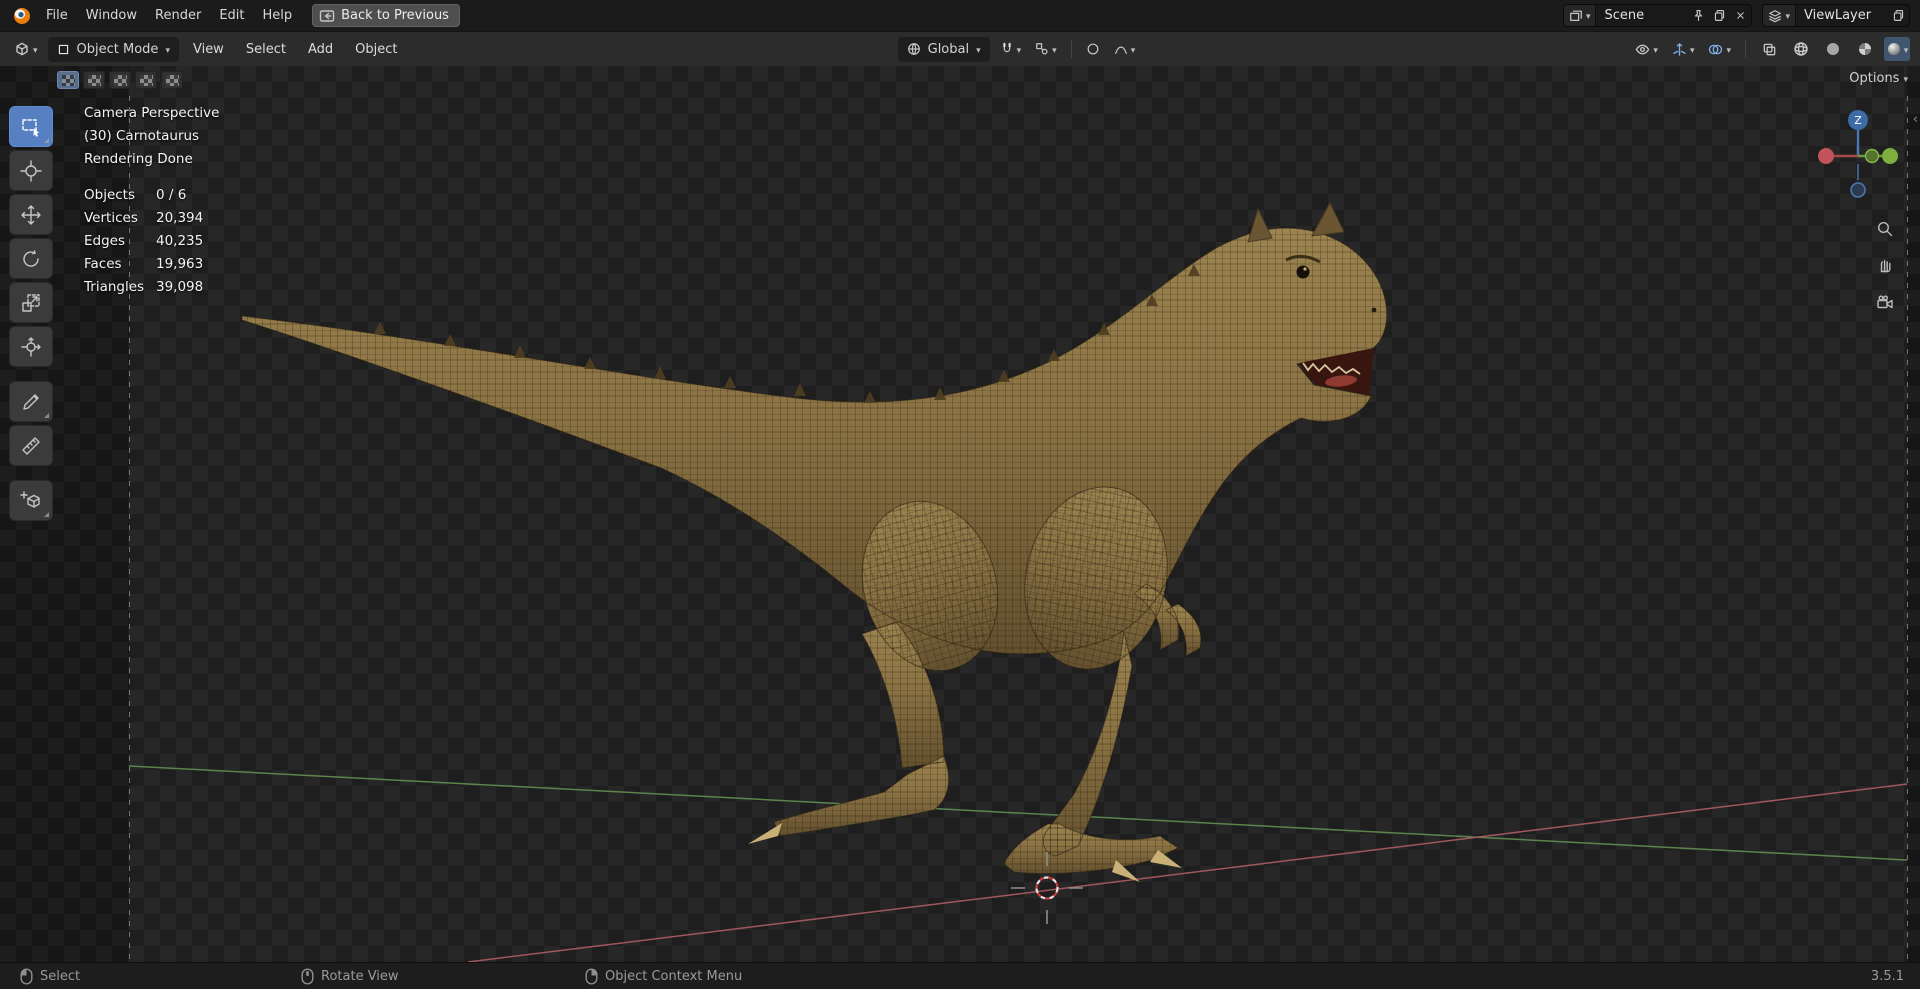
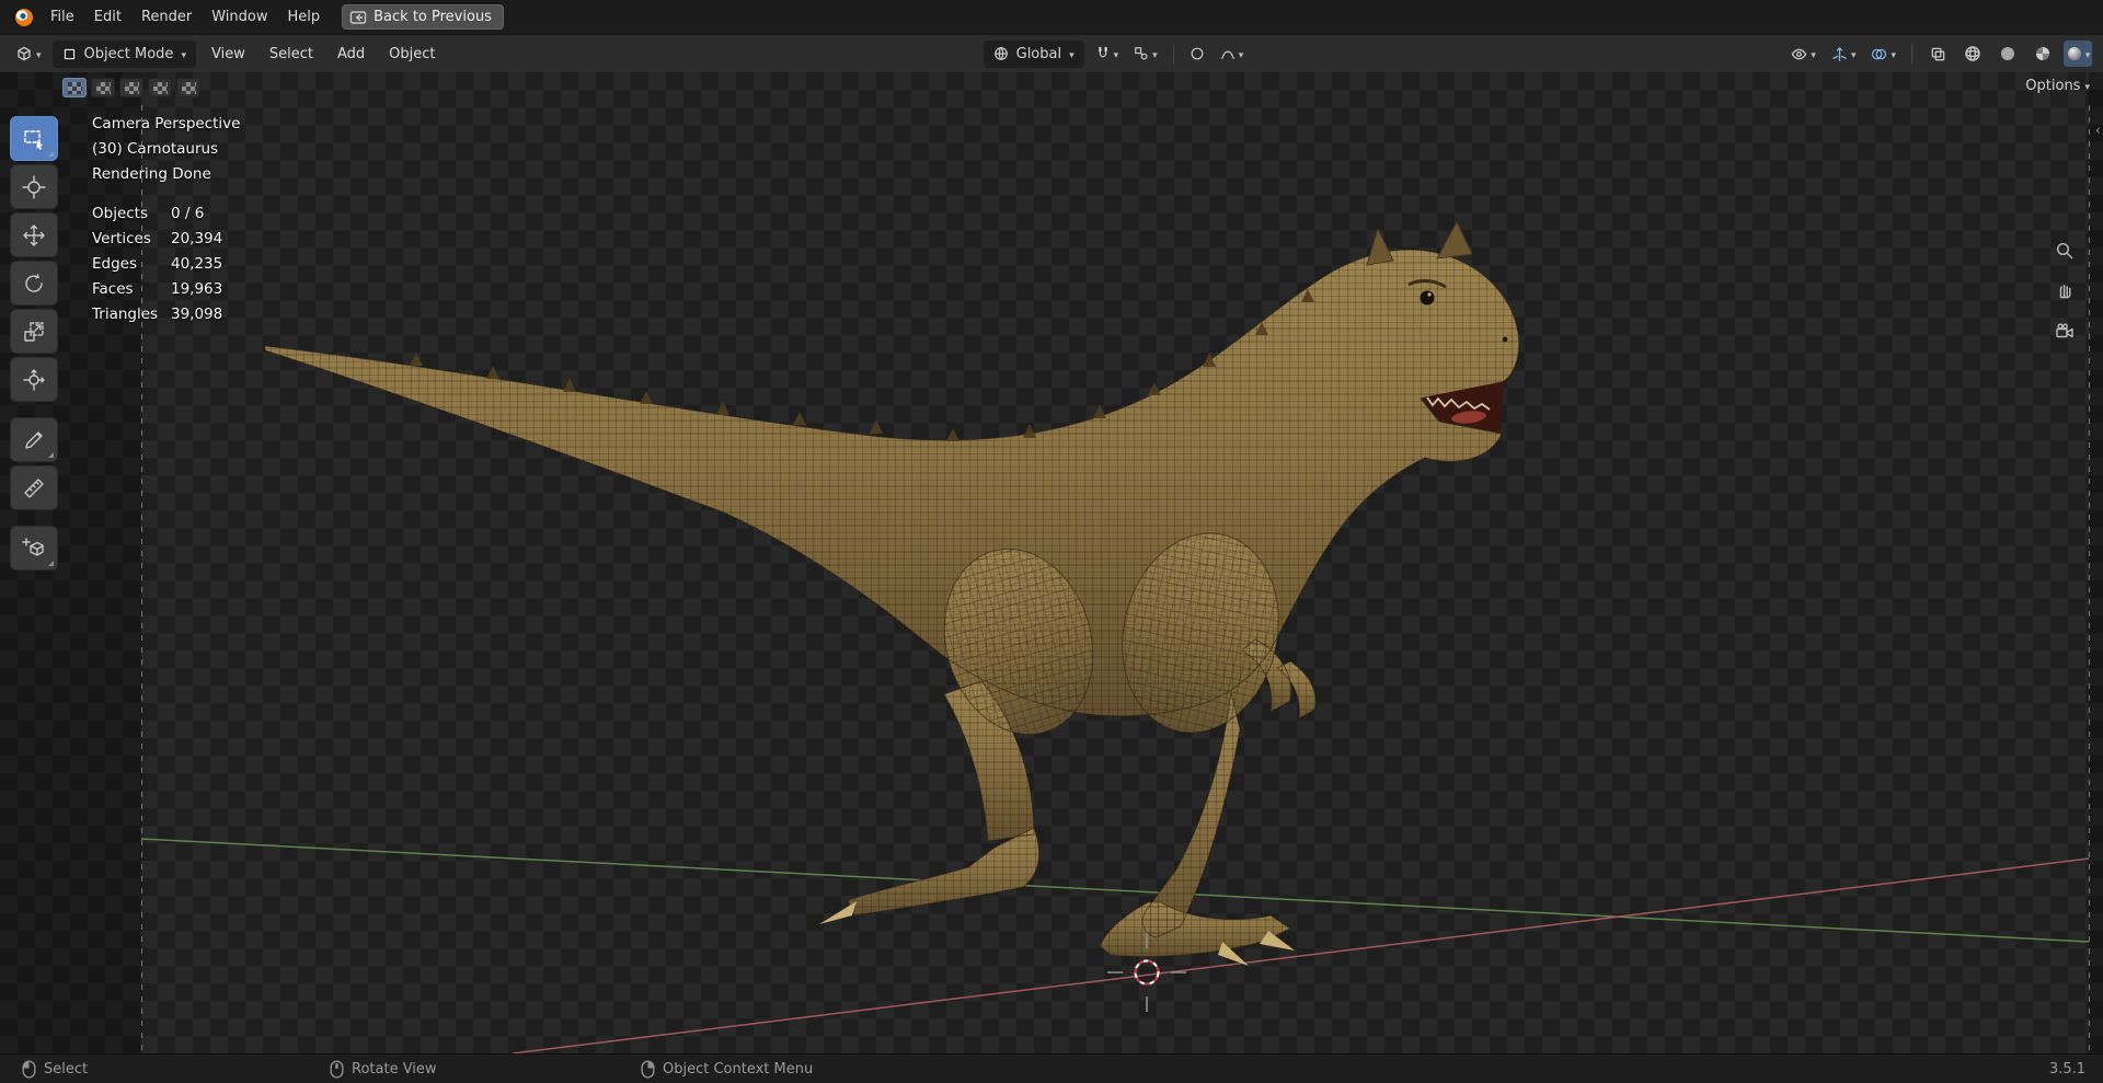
  File
- Window
+ Edit
  Render
- Edit
+ Window
  Help
  Back to Previous
- Scene
- ViewLayer
  Object Mode
  View
  Select
  Add
  Object
  Global
  Options
  Camera Perspective
  (30) Carnotaurus
  Rendering Done
  Objects
  0 / 6
  Vertices
  20,394
  Edges
  40,235
  Faces
  19,963
  Triangles
  39,098
- Z
  Select
  Rotate View
  Object Context Menu
  3.5.1
